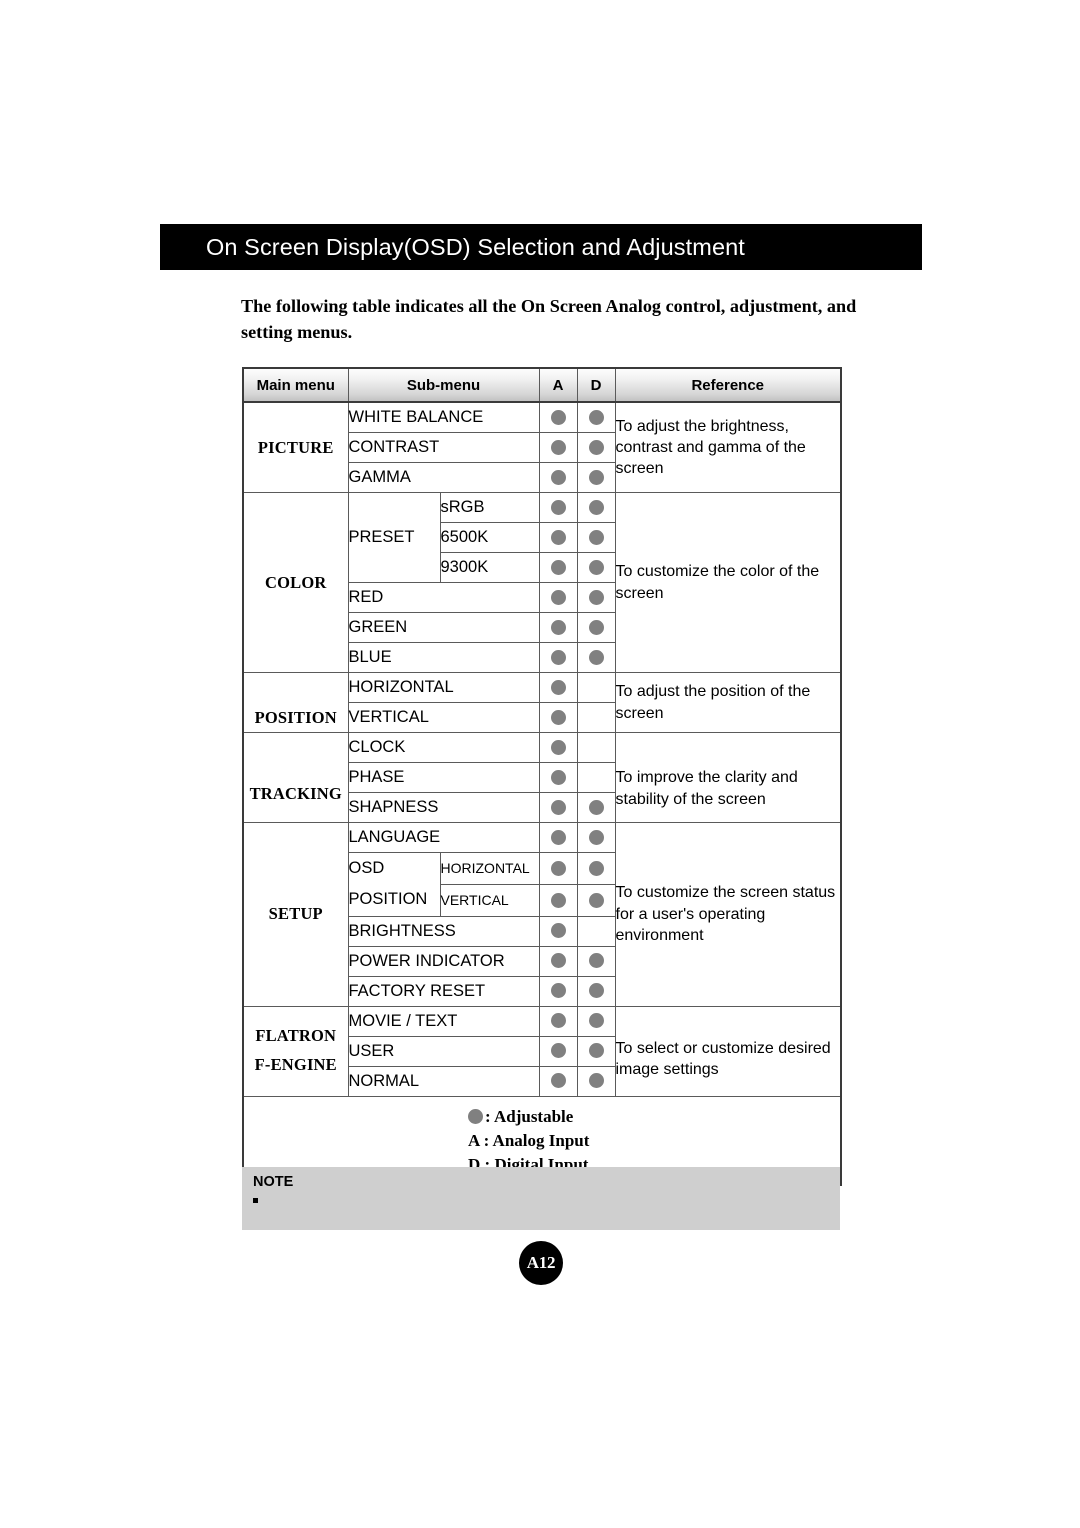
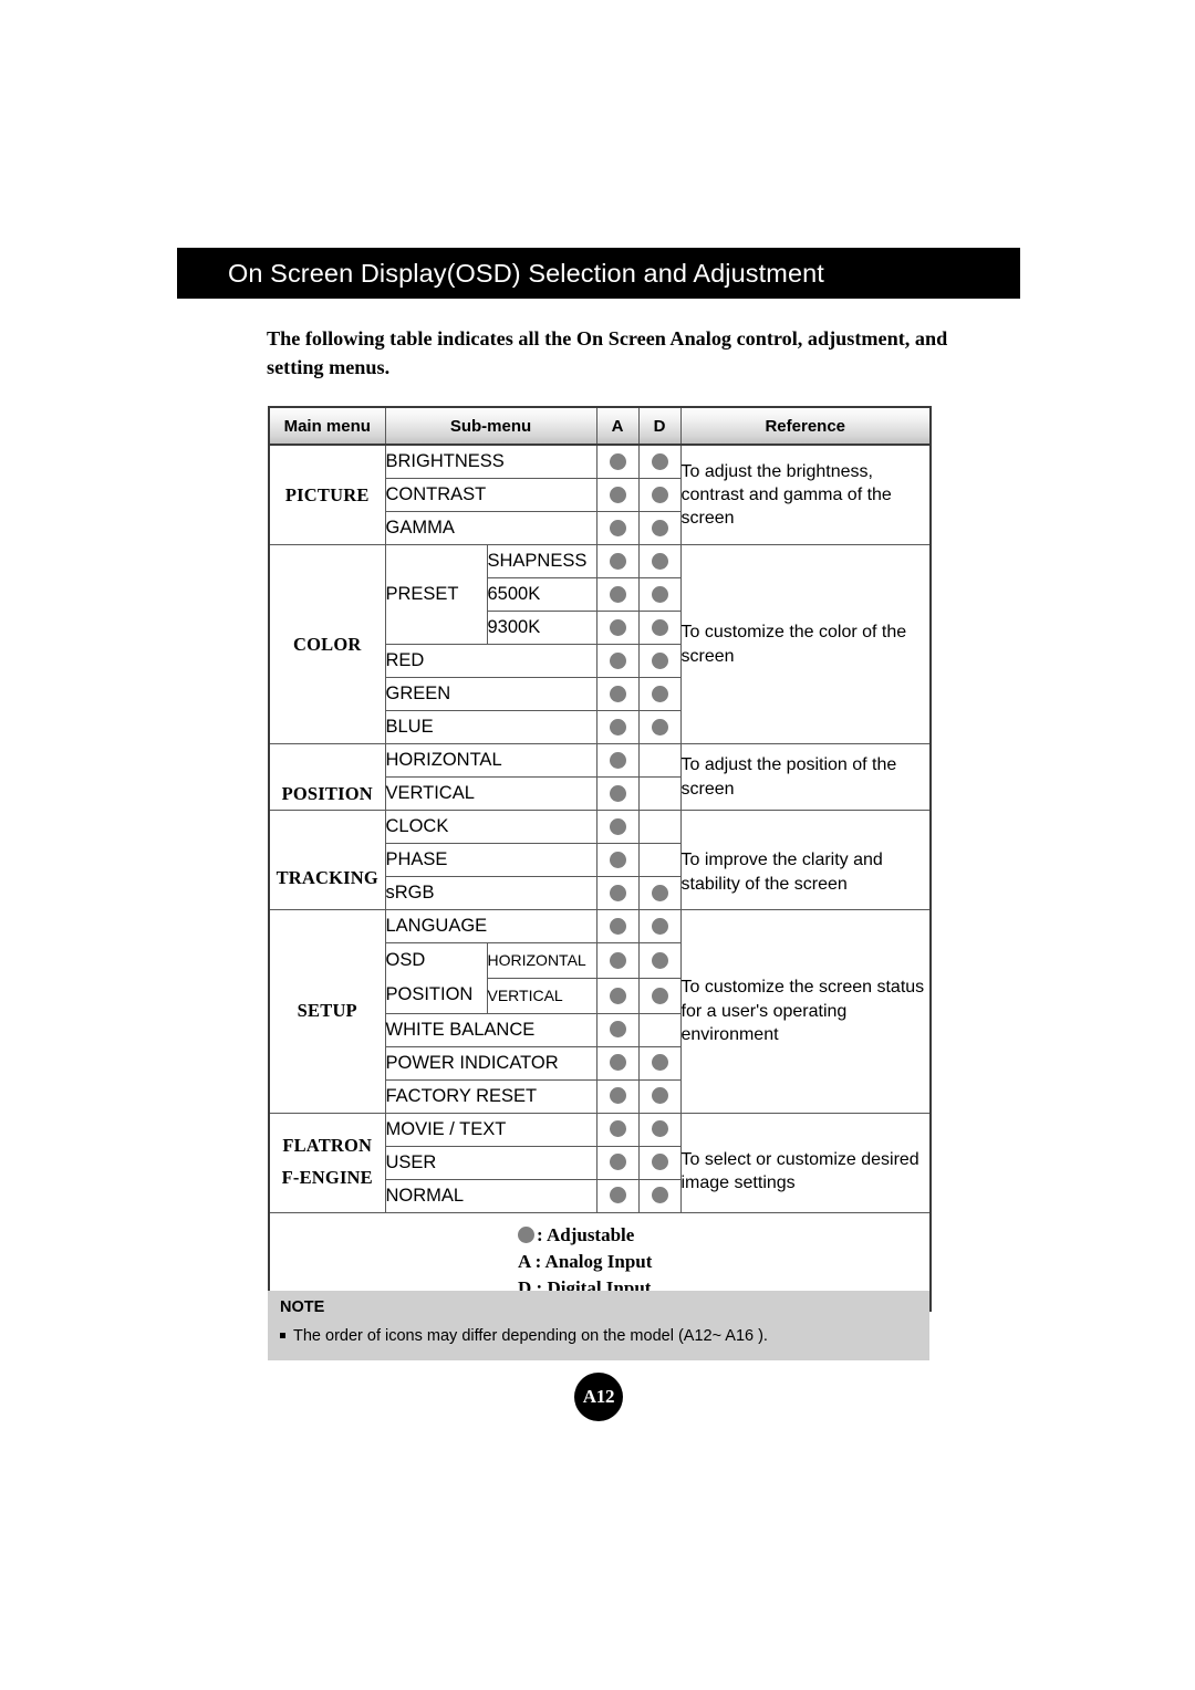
  On Screen Display(OSD) Selection and Adjustment
  The following table indicates all the On Screen Analog control, adjustment, and setting menus.
  Main menu	Sub-menu	A	D	Reference
- PICTURE	WHITE BALANCE			To adjust the brightness, contrast and gamma of the screen
+ PICTURE	BRIGHTNESS			To adjust the brightness, contrast and gamma of the screen
  CONTRAST
  GAMMA
- COLOR	PRESET	sRGB			To customize the color of the screen
+ COLOR	PRESET	SHAPNESS			To customize the color of the screen
  6500K
  9300K
  RED
  GREEN
  BLUE
  POSITION	HORIZONTAL			To adjust the position of the screen
  VERTICAL
  TRACKING	CLOCK			To improve the clarity and stability of the screen
  PHASE
- SHAPNESS
+ sRGB
  SETUP	LANGUAGE			To customize the screen status for a user's operating environment
  OSD POSITION	HORIZONTAL
  VERTICAL
- BRIGHTNESS
+ WHITE BALANCE
  POWER INDICATOR
  FACTORY RESET
  FLATRON F-ENGINE	MOVIE / TEXT			To select or customize desired image settings
  USER
  NORMAL
  : Adjustable A : Analog Input D : Digital Input
  NOTE
+ The order of icons may differ depending on the model (A12~ A16 ).
  A12
